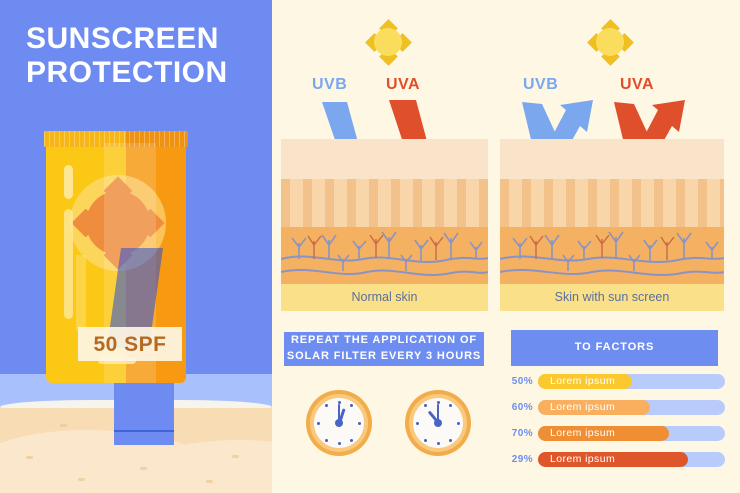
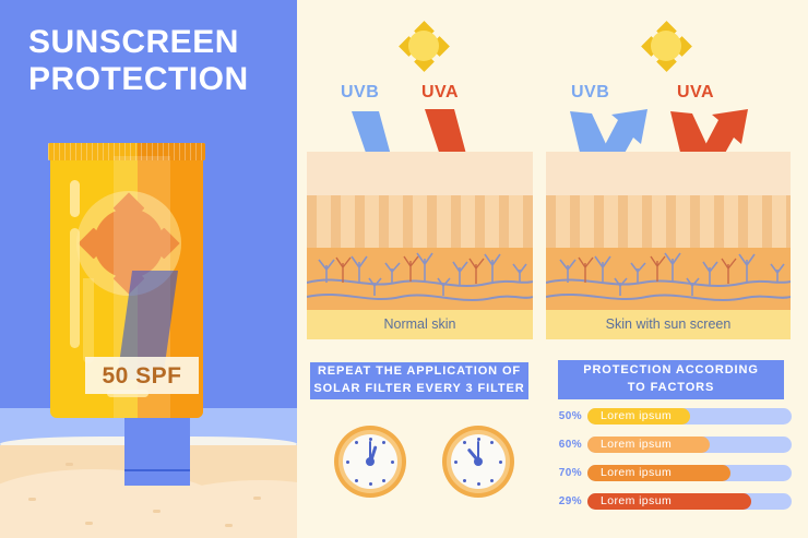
  SUNSCREEN
  PROTECTION
  50 SPF
  UVB
  UVA
  UVB
  UVA
  Normal skin
  Skin with sun screen
  REPEAT THE APPLICATION OF
- SOLAR FILTER EVERY 3 HOURS
+ SOLAR FILTER EVERY 3 FILTER
+ PROTECTION ACCORDING
  TO FACTORS
  50%
  Lorem ipsum
  60%
  Lorem ipsum
  70%
  Lorem ipsum
  29%
  Lorem ipsum
